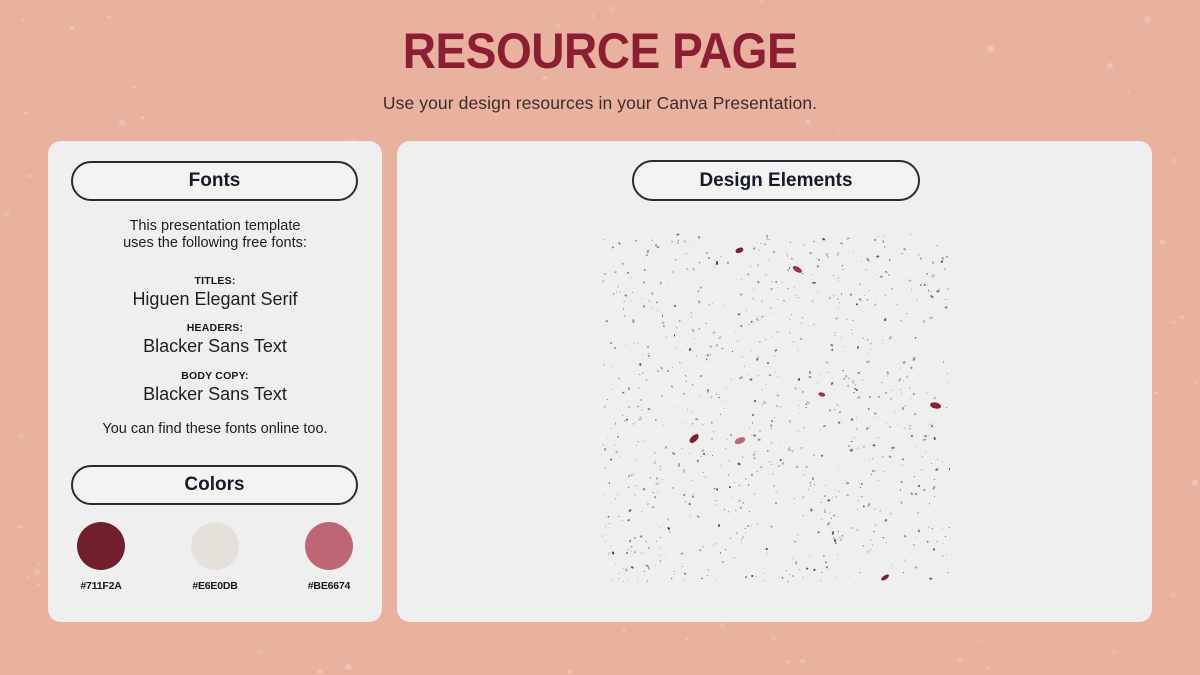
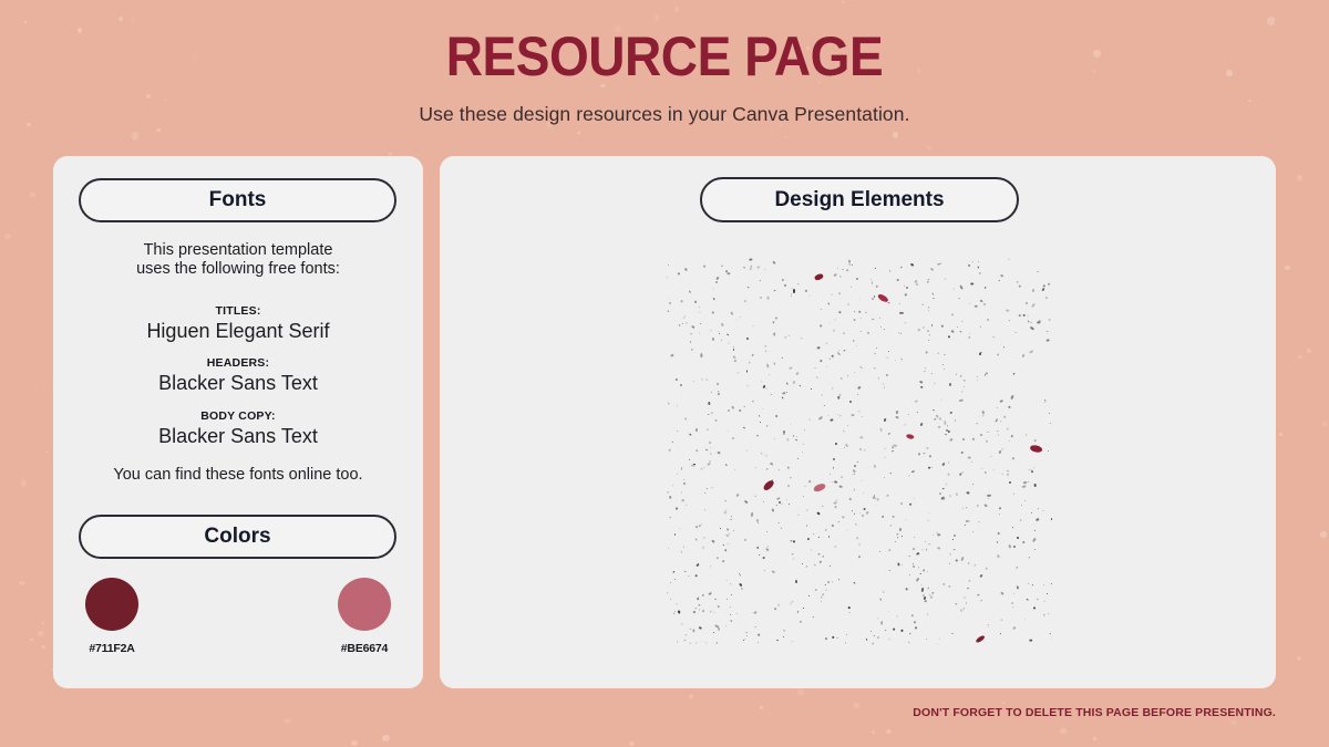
  RESOURCE PAGE
- Use your design resources in your Canva Presentation.
+ Use these design resources in your Canva Presentation.
  Fonts
  This presentation template
  uses the following free fonts:
  TITLES:
  Higuen Elegant Serif
  HEADERS:
  Blacker Sans Text
  BODY COPY:
  Blacker Sans Text
  You can find these fonts online too.
  Colors
  #711F2A
- #E6E0DB
  #BE6674
  Design Elements
+ DON'T FORGET TO DELETE THIS PAGE BEFORE PRESENTING.
